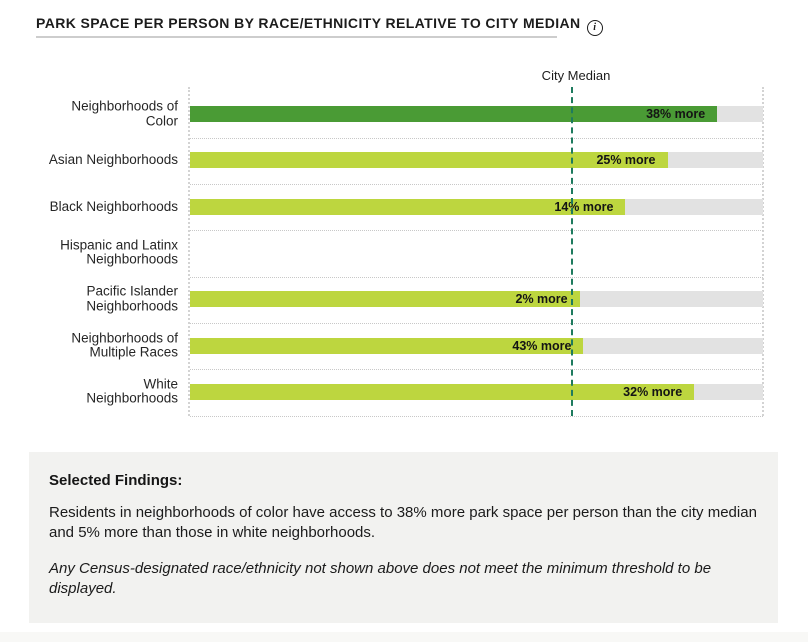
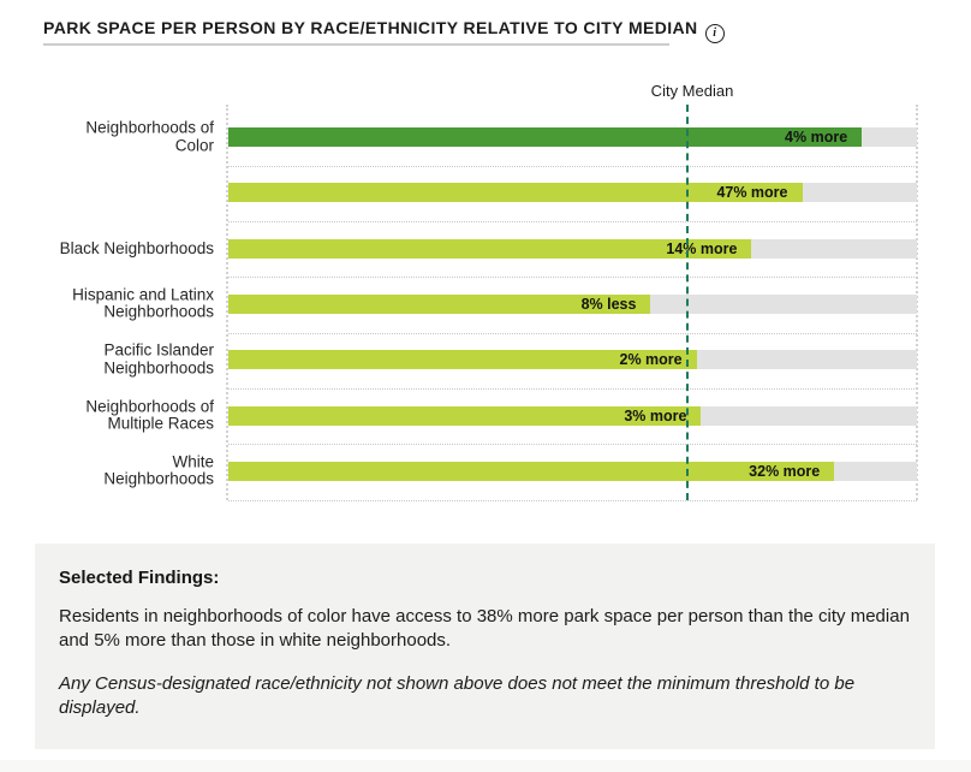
  PARK SPACE PER PERSON BY RACE/ETHNICITY RELATIVE TO CITY MEDIAN i
  City Median
  Neighborhoods of
  Color
- 38% more
+ 4% more
- Asian Neighborhoods
- 25% more
+ 47% more
  Black Neighborhoods
  14% more
  Hispanic and Latinx
  Neighborhoods
+ 8% less
  Pacific Islander
  Neighborhoods
  2% more
  Neighborhoods of
  Multiple Races
- 43% more
+ 3% more
  White
  Neighborhoods
  32% more
  Selected Findings:
  Residents in neighborhoods of color have access to 38% more park space per person than the city median and 5% more than those in white neighborhoods.
  Any Census-designated race/ethnicity not shown above does not meet the minimum threshold to be displayed.
